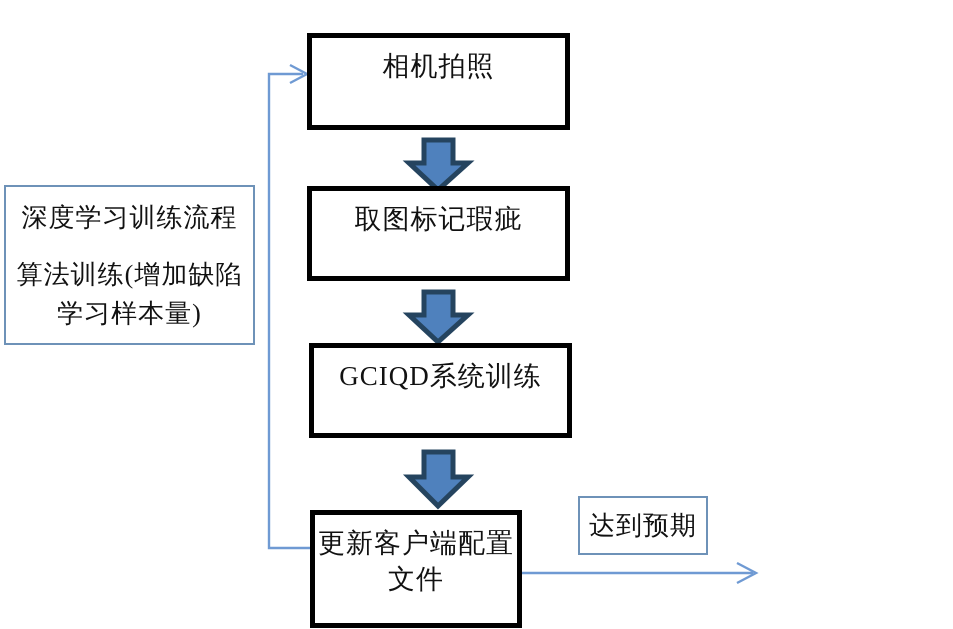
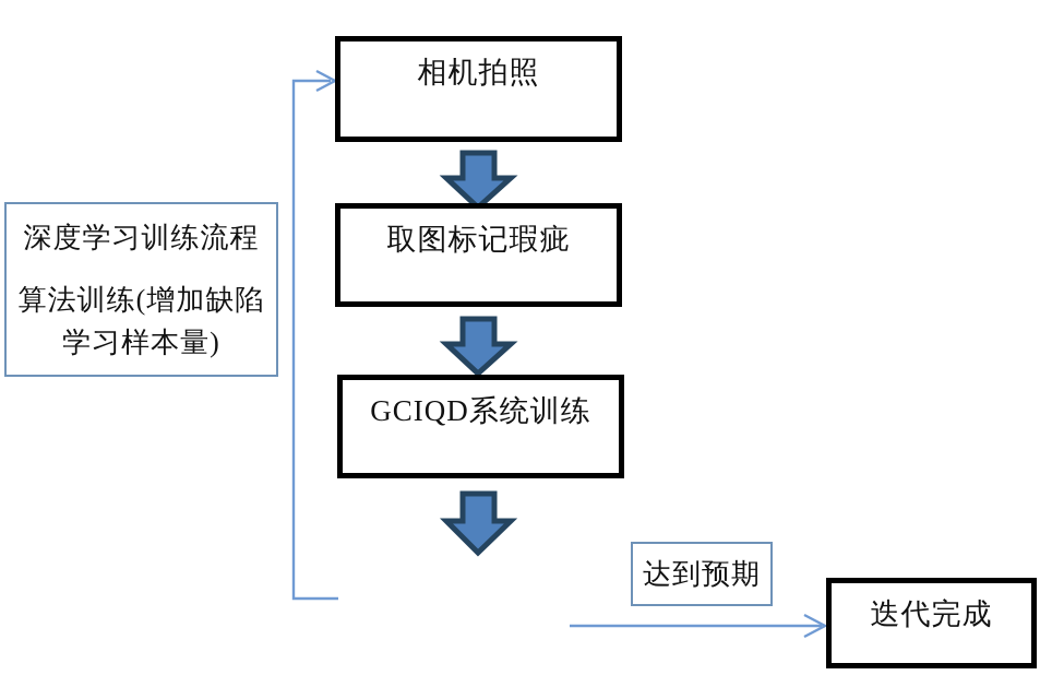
  深度学习训练流程
  算法训练(增加缺陷
  学习样本量)
  相机拍照
  取图标记瑕疵
  GCIQD系统训练
- 更新客户端配置
- 文件
  达到预期
+ 迭代完成
